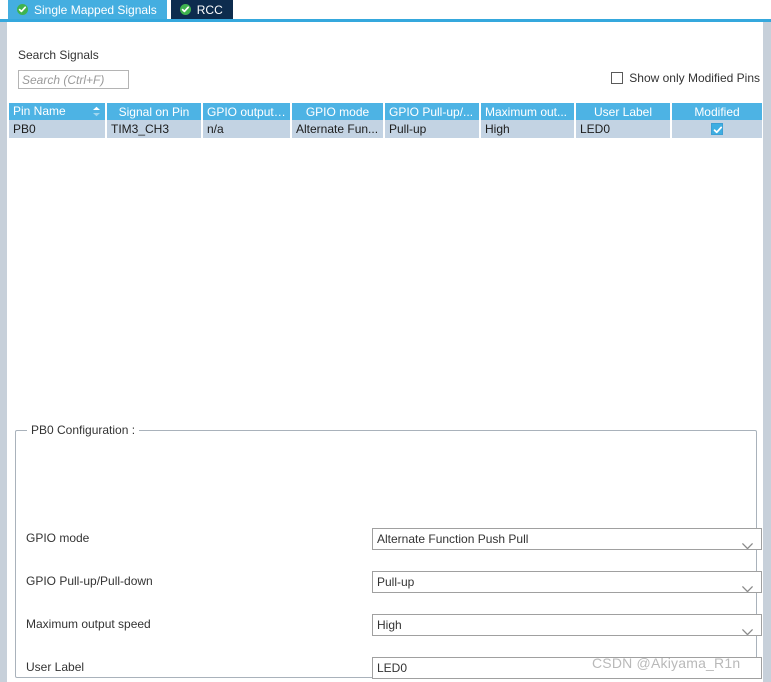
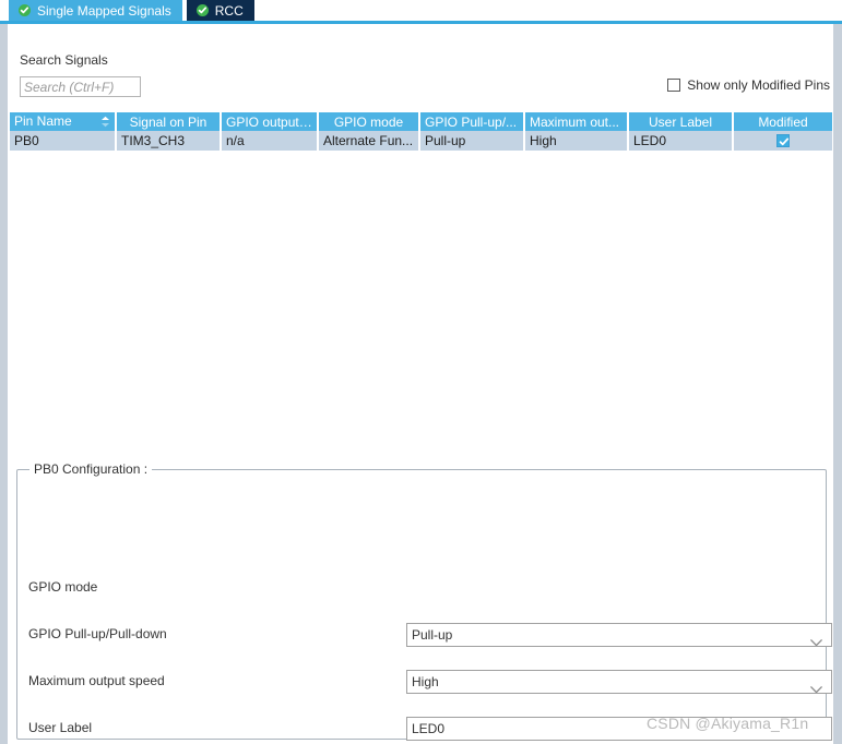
  Single Mapped Signals
  RCC
  Search Signals
  Search (Ctrl+F)
  Show only Modified Pins
  Pin Name	Signal on Pin	GPIO output l...	GPIO mode	GPIO Pull-up/...	Maximum out...	User Label	Modified
  PB0	TIM3_CH3	n/a	Alternate Fun...	Pull-up	High	LED0
  PB0 Configuration :
  GPIO mode
- Alternate Function Push Pull
  GPIO Pull-up/Pull-down
  Pull-up
  Maximum output speed
  High
  User Label
  LED0
  CSDN @Akiyama_R1n
